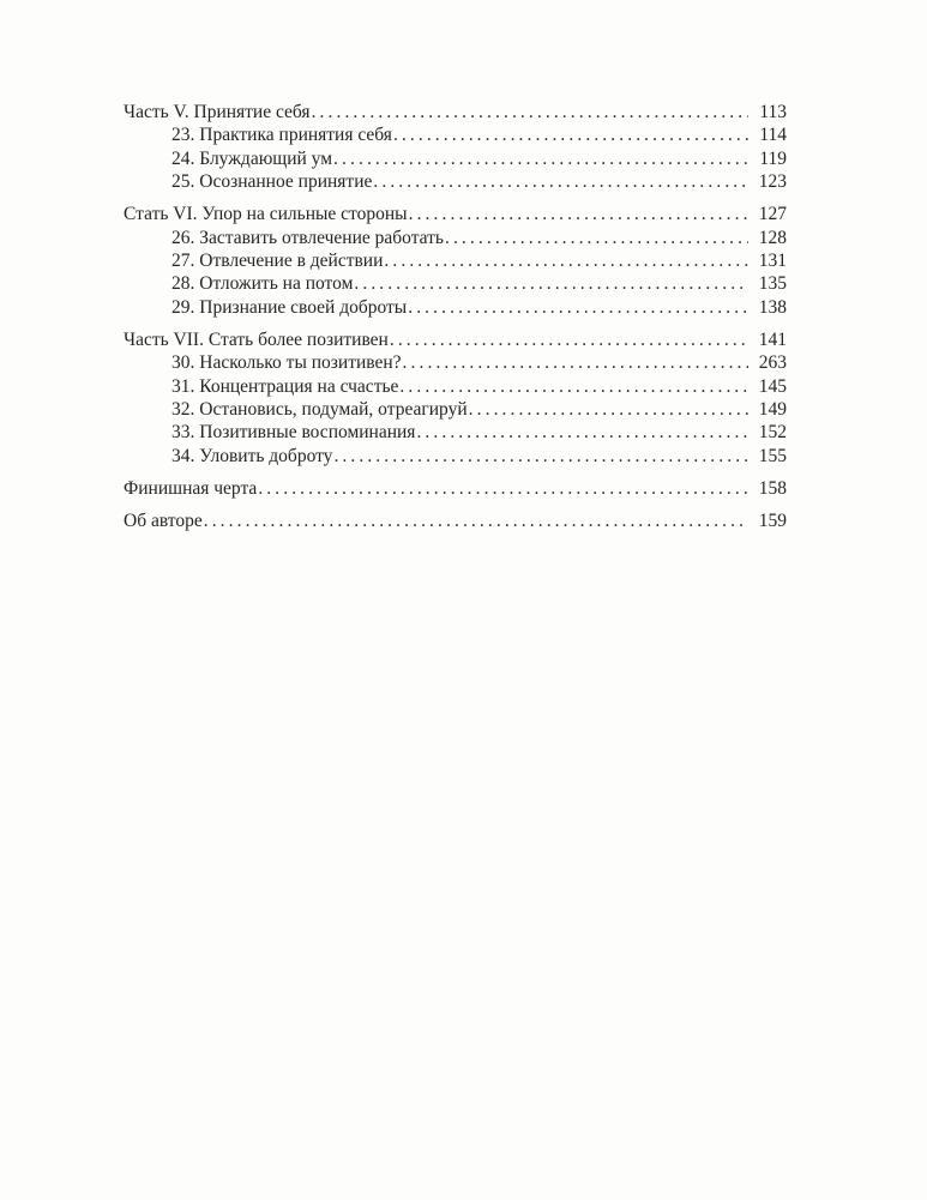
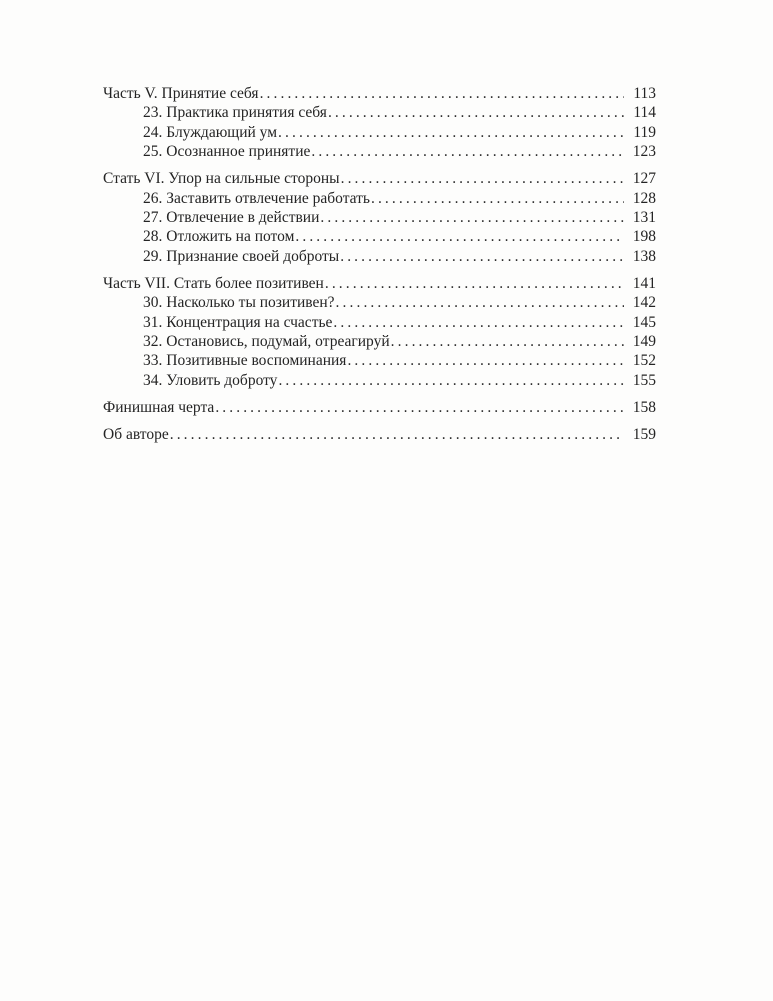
  Часть V. Принятие себя
  113
  23. Практика принятия себя
  114
  24. Блуждающий ум
  119
  25. Осознанное принятие
  123
  Стать VI. Упор на сильные стороны
  127
  26. Заставить отвлечение работать
  128
  27. Отвлечение в действии
  131
  28. Отложить на потом
- 135
+ 198
  29. Признание своей доброты
  138
  Часть VII. Стать более позитивен
  141
  30. Насколько ты позитивен?
- 263
+ 142
  31. Концентрация на счастье
  145
  32. Остановись, подумай, отреагируй
  149
  33. Позитивные воспоминания
  152
  34. Уловить доброту
  155
  Финишная черта
  158
  Об авторе
  159
